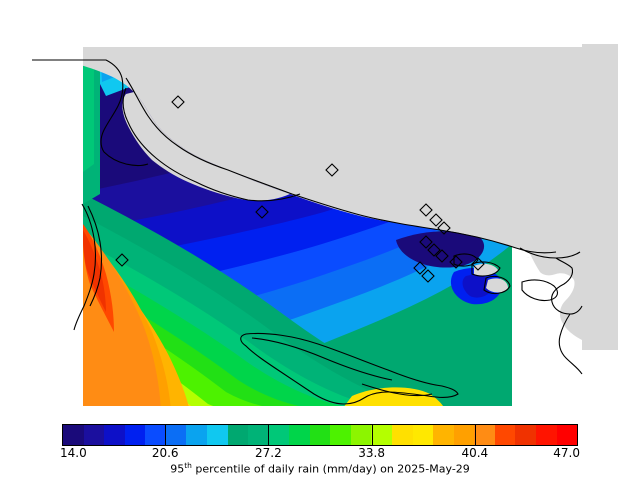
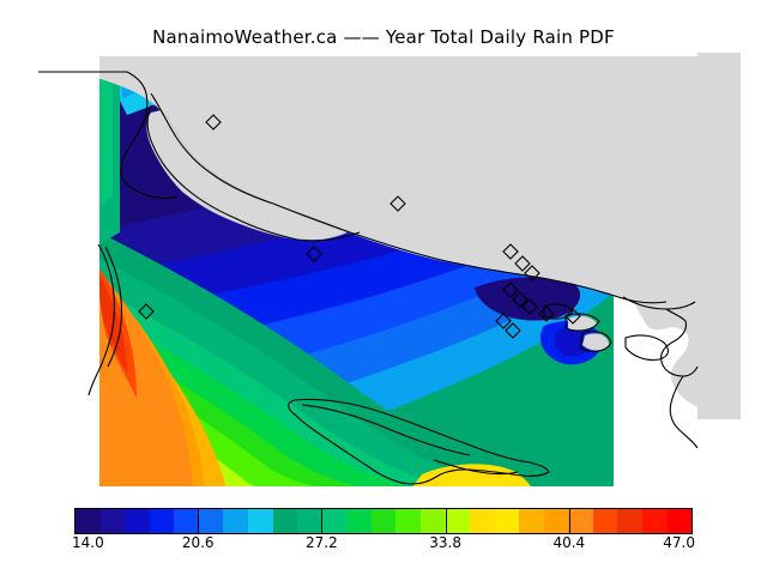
+ NanaimoWeather.ca —— Year Total Daily Rain PDF
  14.0
  20.6
  27.2
  33.8
  40.4
  47.0
- 95th percentile of daily rain (mm/day) on 2025-May-29
